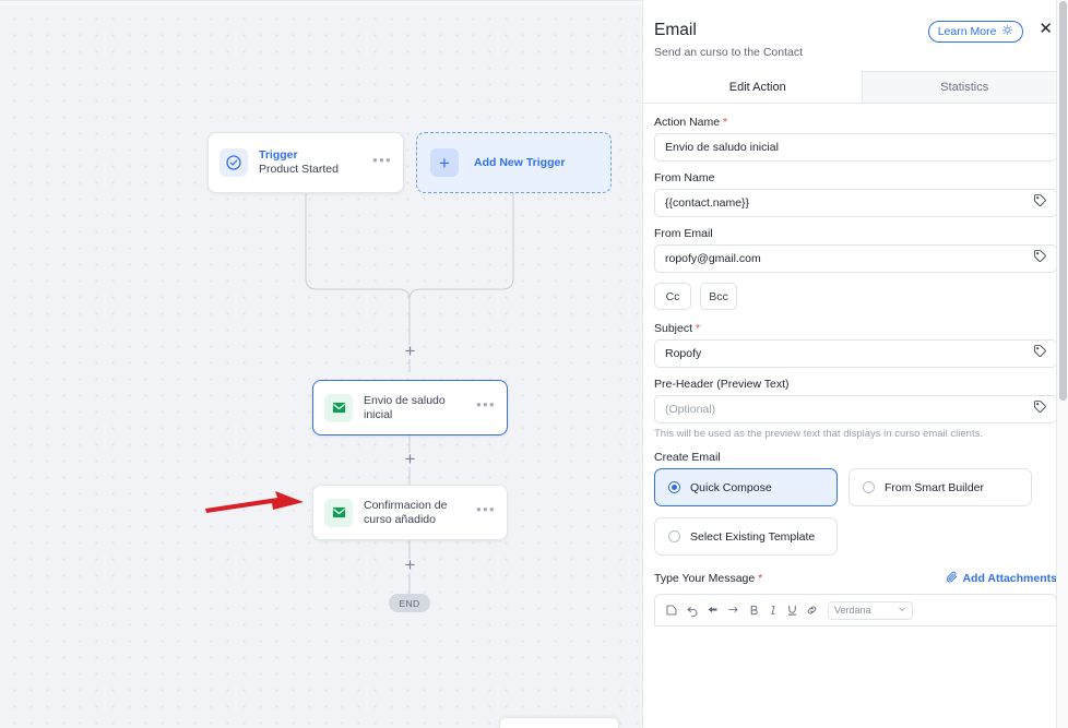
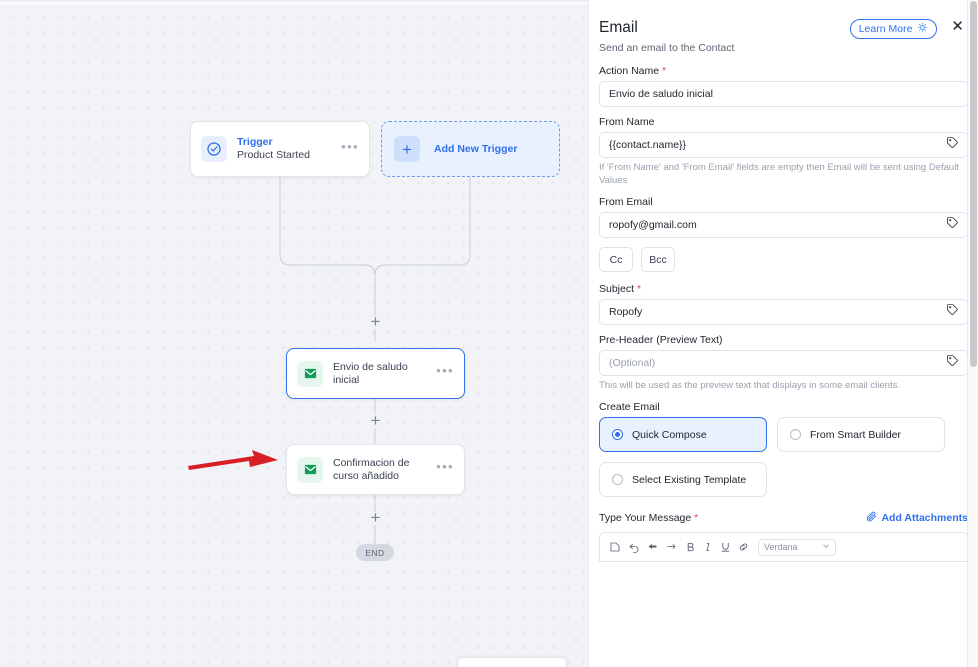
  Trigger
  Product Started
  •••
  +
  Add New Trigger
  +
  +
  +
  Envio de saludo inicial
  •••
  Confirmacion de curso añadido
  •••
  END
  Email
  Learn More
  ✕
- Send an curso to the Contact
+ Send an email to the Contact
- Edit Action
- Statistics
  Action Name *
  Envio de saludo inicial
  From Name
  {{contact.name}}
+ If 'From Name' and 'From Email' fields are empty then Email will be sent using Default Values
  From Email
  ropofy@gmail.com
  Cc
  Bcc
  Subject *
  Ropofy
  Pre-Header (Preview Text)
  (Optional)
- This will be used as the preview text that displays in curso email clients.
+ This will be used as the preview text that displays in some email clients.
  Create Email
  Quick Compose
  From Smart Builder
  Select Existing Template
  Type Your Message *
  Add Attachments
  Verdana
